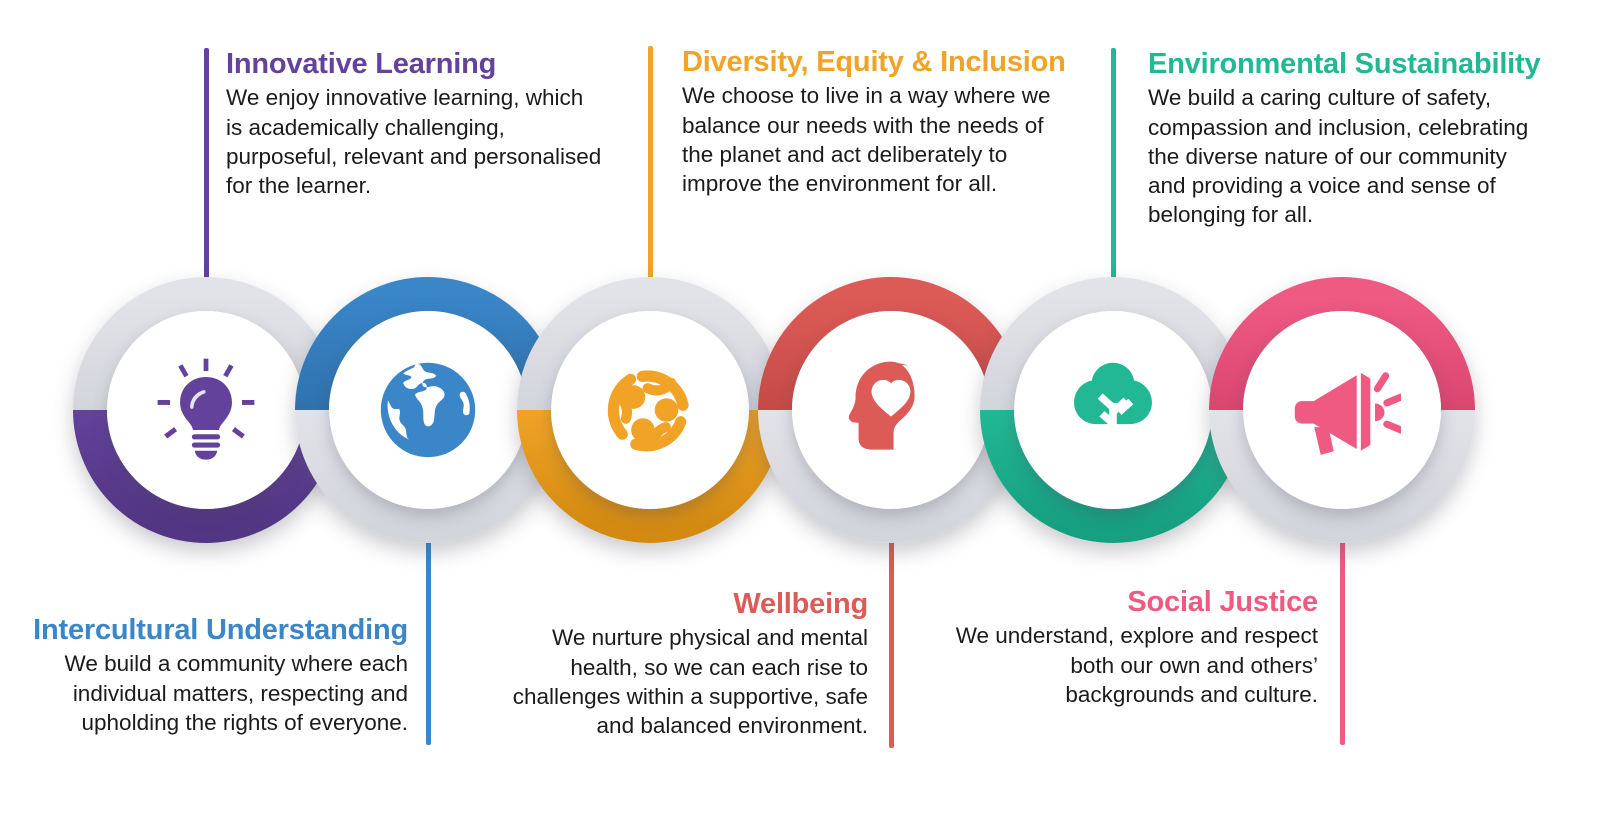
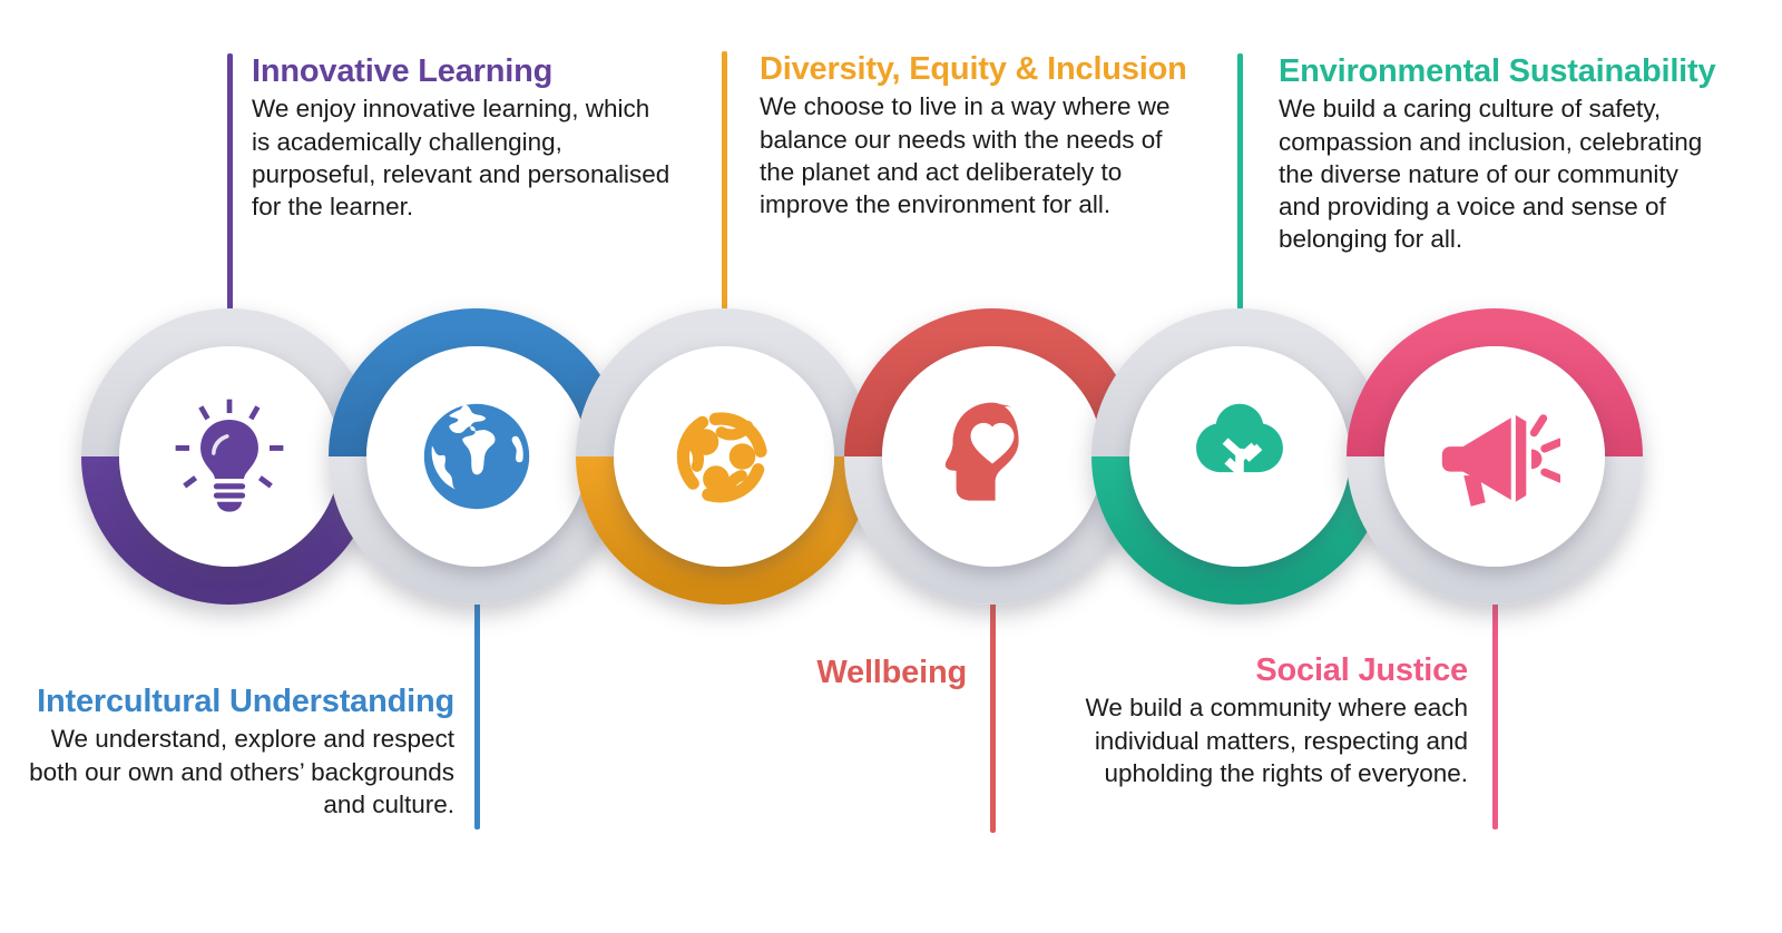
  Innovative Learning
  We enjoy innovative learning, which is academically challenging, purposeful, relevant and personalised for the learner.
  Intercultural Understanding
- We build a community where each individual matters, respecting and upholding the rights of everyone.
+ We understand, explore and respect both our own and others’ backgrounds and culture.
  Diversity, Equity & Inclusion
  We choose to live in a way where we balance our needs with the needs of the planet and act deliberately to improve the environment for all.
  Wellbeing
- We nurture physical and mental health, so we can each rise to challenges within a supportive, safe and balanced environment.
  Environmental Sustainability
  We build a caring culture of safety, compassion and inclusion, celebrating the diverse nature of our community and providing a voice and sense of belonging for all.
  Social Justice
- We understand, explore and respect both our own and others’ backgrounds and culture.
+ We build a community where each individual matters, respecting and upholding the rights of everyone.
